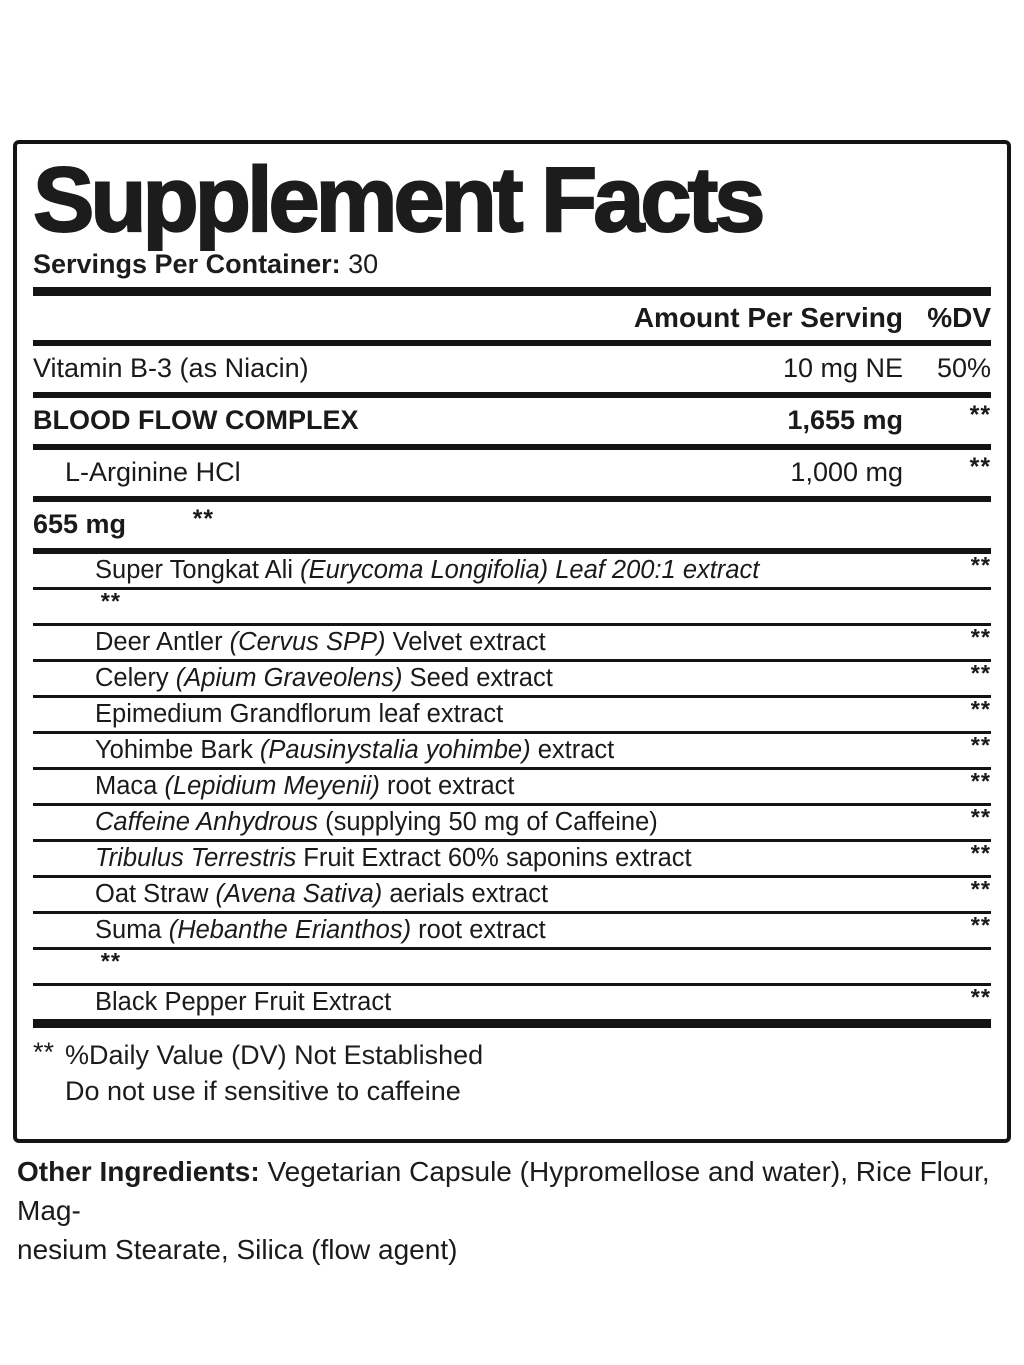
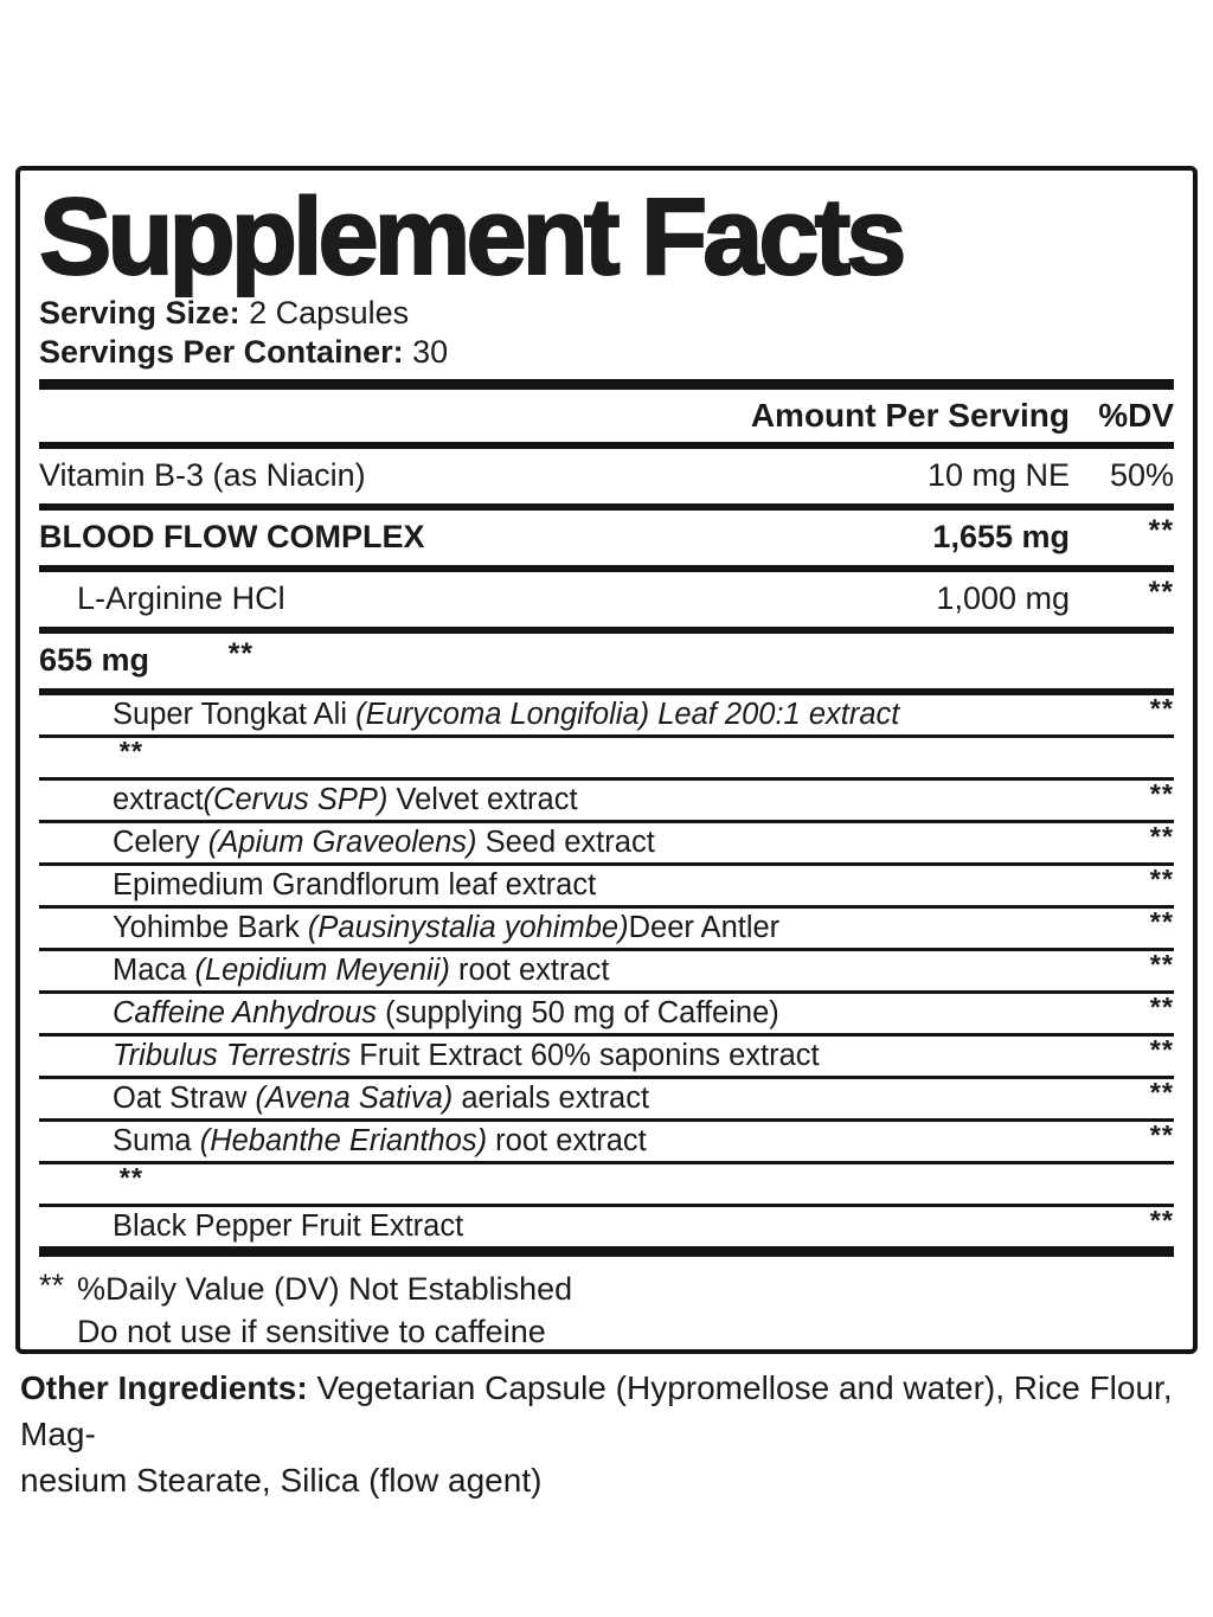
  Supplement Facts
+ Serving Size: 2 Capsules
  Servings Per Container: 30
  Amount Per Serving
  %DV
  Vitamin B-3 (as Niacin)
  10 mg NE
  50%
  BLOOD FLOW COMPLEX
  1,655 mg
  **
  L-Arginine HCl
  1,000 mg
  **
  655 mg
  **
  Super Tongkat Ali (Eurycoma Longifolia) Leaf 200:1 extract
  **
  **
- Deer Antler (Cervus SPP) Velvet extract
+ extract(Cervus SPP) Velvet extract
  **
  Celery (Apium Graveolens) Seed extract
  **
  Epimedium Grandflorum leaf extract
  **
- Yohimbe Bark (Pausinystalia yohimbe) extract
+ Yohimbe Bark (Pausinystalia yohimbe)Deer Antler
  **
  Maca (Lepidium Meyenii) root extract
  **
  Caffeine Anhydrous (supplying 50 mg of Caffeine)
  **
  Tribulus Terrestris Fruit Extract 60% saponins extract
  **
  Oat Straw (Avena Sativa) aerials extract
  **
  Suma (Hebanthe Erianthos) root extract
  **
  **
  Black Pepper Fruit Extract
  **
  ** %Daily Value (DV) Not Established
  Do not use if sensitive to caffeine
  Other Ingredients: Vegetarian Capsule (Hypromellose and water), Rice Flour, Mag-
  nesium Stearate, Silica (flow agent)
